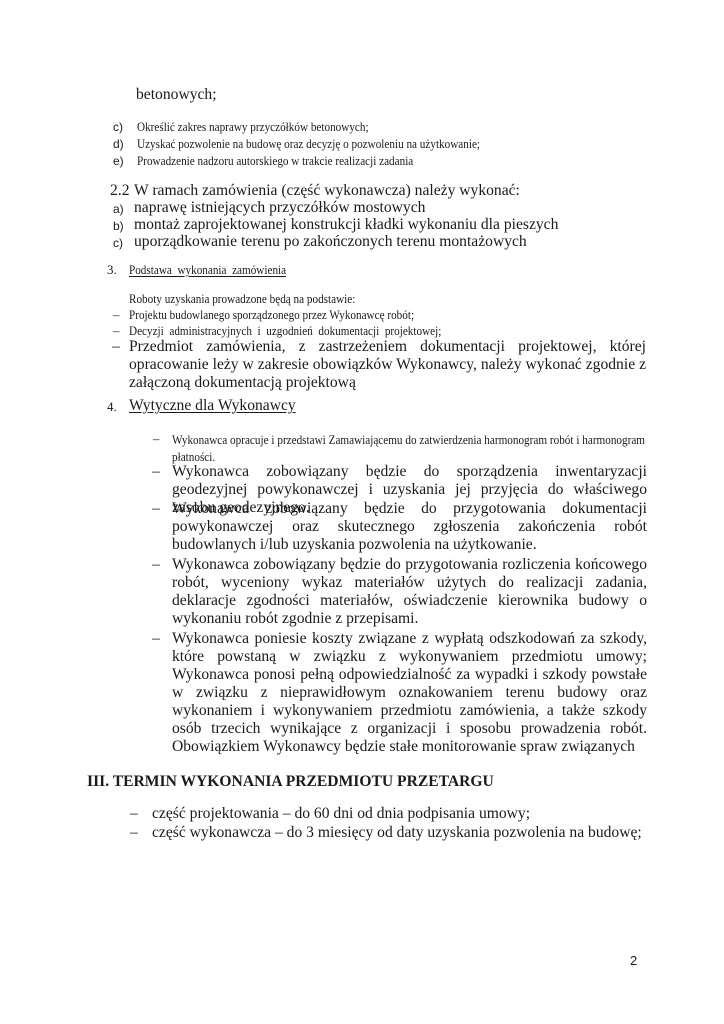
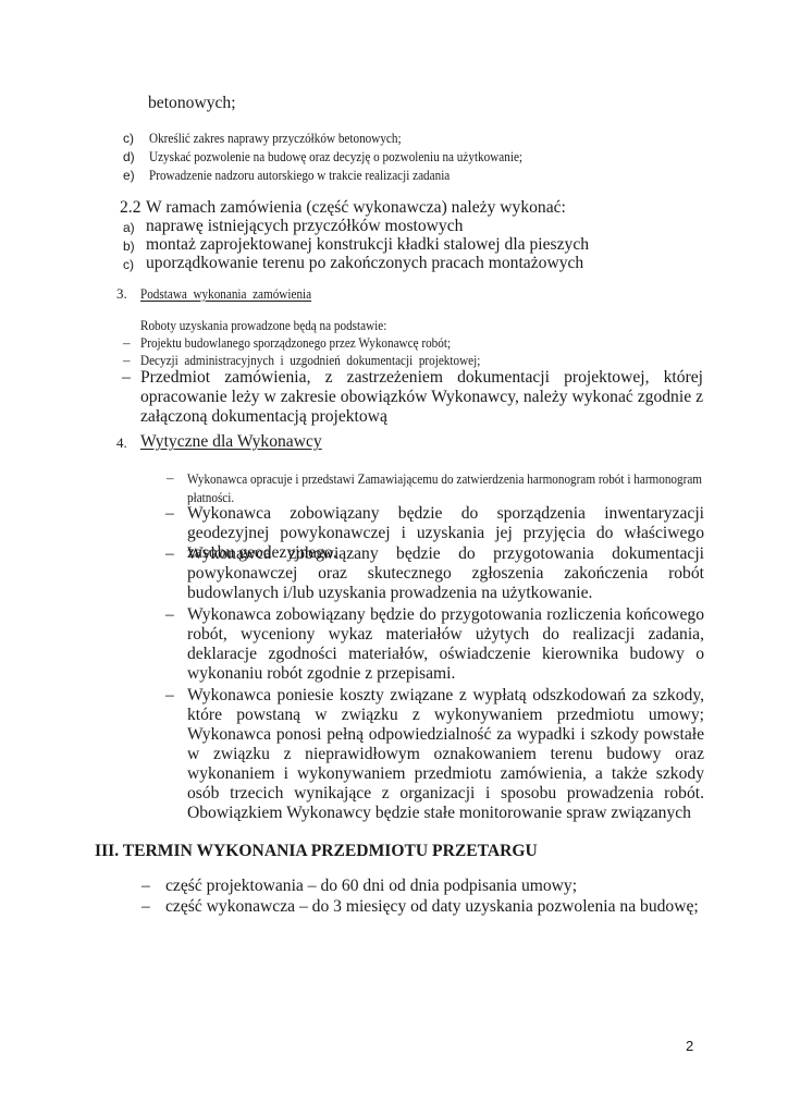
  betonowych;
  c)
  Określić zakres naprawy przyczółków betonowych;
  d)
  Uzyskać pozwolenie na budowę oraz decyzję o pozwoleniu na użytkowanie;
  e)
  Prowadzenie nadzoru autorskiego w trakcie realizacji zadania
  2.2
  W ramach zamówienia (część wykonawcza) należy wykonać:
  a)
  naprawę istniejących przyczółków mostowych
  b)
- montaż zaprojektowanej konstrukcji kładki wykonaniu dla pieszych
+ montaż zaprojektowanej konstrukcji kładki stalowej dla pieszych
  c)
- uporządkowanie terenu po zakończonych terenu montażowych
+ uporządkowanie terenu po zakończonych pracach montażowych
  3.
  Podstawa wykonania zamówienia
  Roboty uzyskania prowadzone będą na podstawie:
  –
  Projektu budowlanego sporządzonego przez Wykonawcę robót;
  –
  Decyzji administracyjnych i uzgodnień dokumentacji projektowej;
  –
  Przedmiot zamówienia, z zastrzeżeniem dokumentacji projektowej, której opracowanie leży w zakresie obowiązków Wykonawcy, należy wykonać zgodnie z załączoną dokumentacją projektową
  4.
  Wytyczne dla Wykonawcy
  –
  Wykonawca opracuje i przedstawi Zamawiającemu do zatwierdzenia harmonogram robót i harmonogram płatności.
  –
  Wykonawca zobowiązany będzie do sporządzenia inwentaryzacji geodezyjnej powykonawczej i uzyskania jej przyjęcia do właściwego zasobu geodezyjnego.
  –
- Wykonawca zobowiązany będzie do przygotowania dokumentacji powykonawczej oraz skutecznego zgłoszenia zakończenia robót budowlanych i/lub uzyskania pozwolenia na użytkowanie.
+ Wykonawca zobowiązany będzie do przygotowania dokumentacji powykonawczej oraz skutecznego zgłoszenia zakończenia robót budowlanych i/lub uzyskania prowadzenia na użytkowanie.
  –
  Wykonawca zobowiązany będzie do przygotowania rozliczenia końcowego robót, wyceniony wykaz materiałów użytych do realizacji zadania, deklaracje zgodności materiałów, oświadczenie kierownika budowy o wykonaniu robót zgodnie z przepisami.
  –
  Wykonawca poniesie koszty związane z wypłatą odszkodowań za szkody, które powstaną w związku z wykonywaniem przedmiotu umowy; Wykonawca ponosi pełną odpowiedzialność za wypadki i szkody powstałe w związku z nieprawidłowym oznakowaniem terenu budowy oraz wykonaniem i wykonywaniem przedmiotu zamówienia, a także szkody osób trzecich wynikające z organizacji i sposobu prowadzenia robót. Obowiązkiem Wykonawcy będzie stałe monitorowanie spraw związanych
  III. TERMIN WYKONANIA PRZEDMIOTU PRZETARGU
  –
  część projektowania – do 60 dni od dnia podpisania umowy;
  –
  część wykonawcza – do 3 miesięcy od daty uzyskania pozwolenia na budowę;
  2
